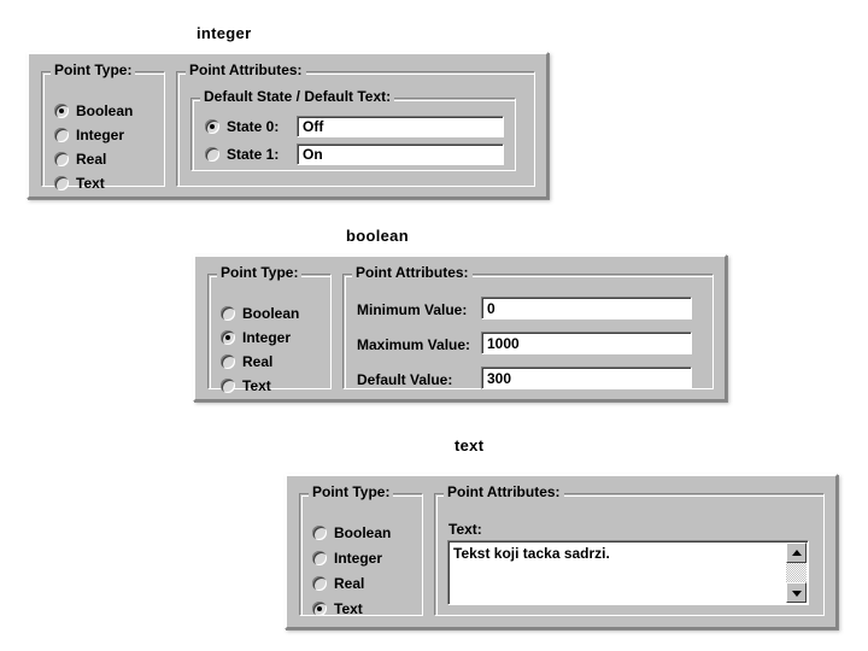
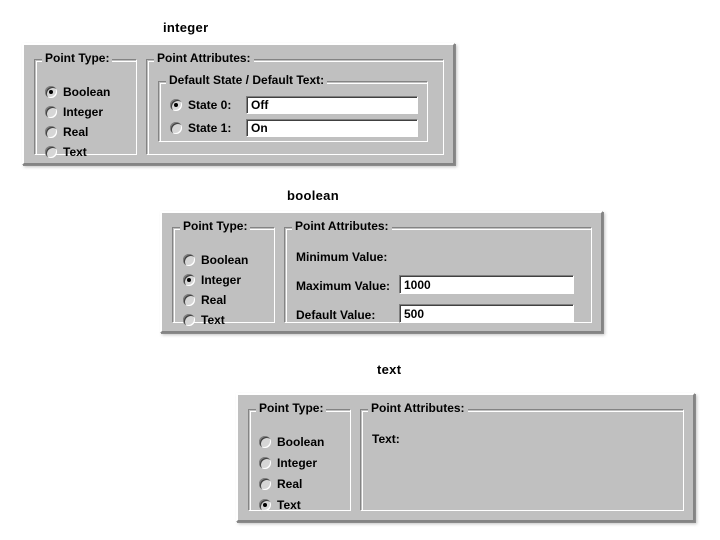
  integer
  Point Type:
  Boolean
  Integer
  Real
  Text
  Point Attributes:
  Default State / Default Text:
  State 0:
  Off
  State 1:
  On
  boolean
  Point Type:
  Boolean
  Integer
  Real
  Text
  Point Attributes:
  Minimum Value:
- 0
  Maximum Value:
  1000
  Default Value:
- 300
+ 500
  text
  Point Type:
  Boolean
  Integer
  Real
  Text
  Point Attributes:
  Text:
- Tekst koji tacka sadrzi.
